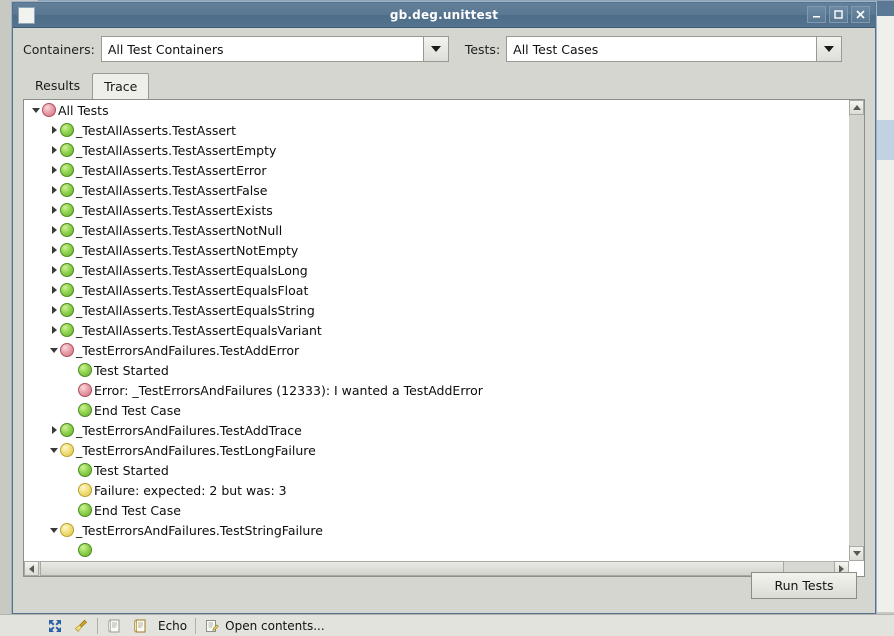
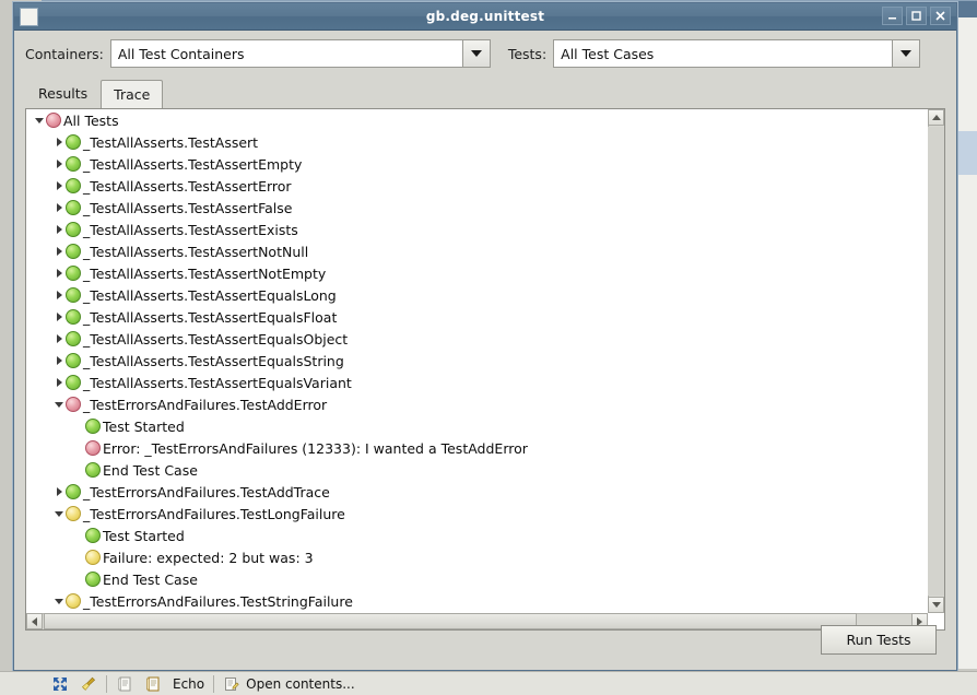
  gb.deg.unittest
  Containers:
  All Test Containers
  Tests:
  All Test Cases
  Results
  Trace
  All Tests
  _TestAllAsserts.TestAssert
  _TestAllAsserts.TestAssertEmpty
  _TestAllAsserts.TestAssertError
  _TestAllAsserts.TestAssertFalse
  _TestAllAsserts.TestAssertExists
  _TestAllAsserts.TestAssertNotNull
  _TestAllAsserts.TestAssertNotEmpty
  _TestAllAsserts.TestAssertEqualsLong
  _TestAllAsserts.TestAssertEqualsFloat
+ _TestAllAsserts.TestAssertEqualsObject
  _TestAllAsserts.TestAssertEqualsString
  _TestAllAsserts.TestAssertEqualsVariant
  _TestErrorsAndFailures.TestAddError
  Test Started
  Error: _TestErrorsAndFailures (12333): I wanted a TestAddError
  End Test Case
  _TestErrorsAndFailures.TestAddTrace
  _TestErrorsAndFailures.TestLongFailure
  Test Started
  Failure: expected: 2 but was: 3
  End Test Case
  _TestErrorsAndFailures.TestStringFailure
  Run Tests
  Echo
  Open contents...
